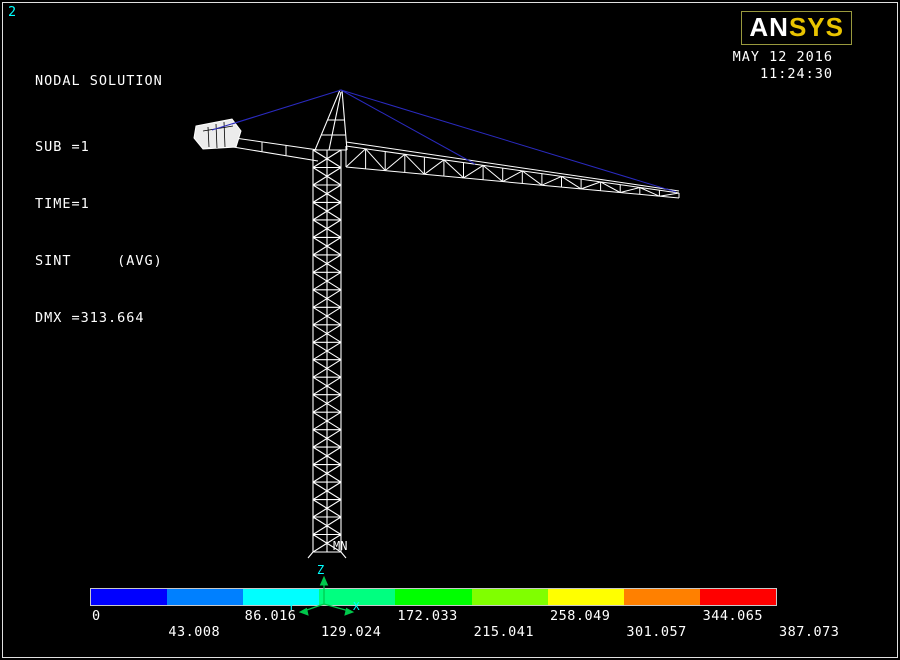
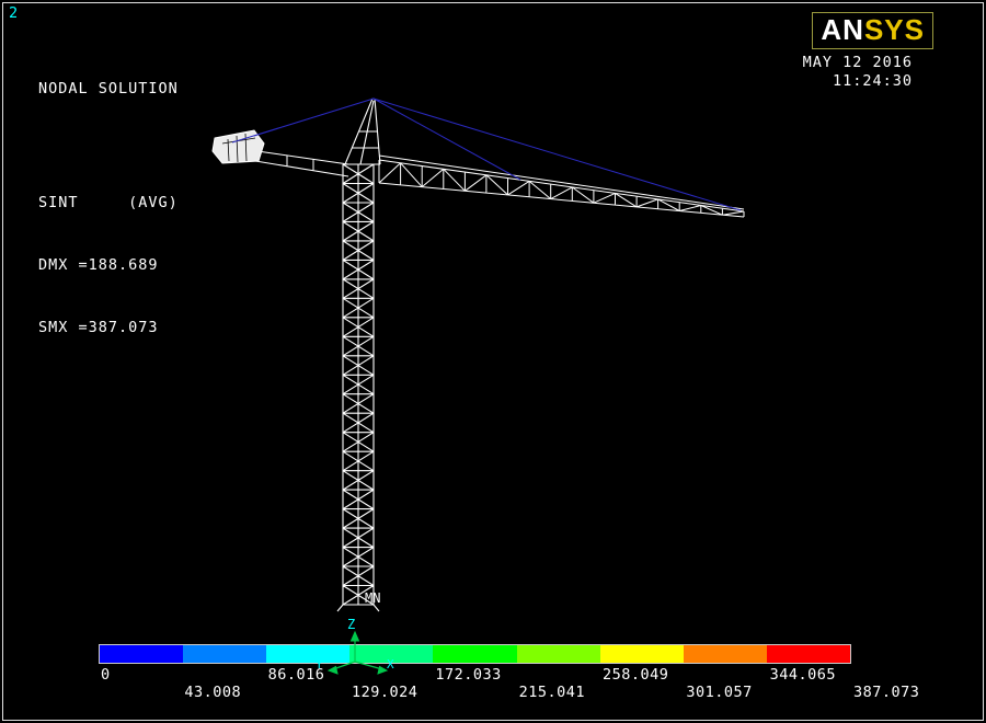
  2
  NODAL SOLUTION
- SUB =1
- TIME=1
  SINT (AVG)
- DMX =313.664
+ DMX =188.689
+ SMX =387.073
  ANSYS
  MAY 12 2016
  11:24:30
  0
  43.008
  86.016
  129.024
  172.033
  215.041
  258.049
  301.057
  344.065
  387.073
  MN
  Z
  X
  Y
